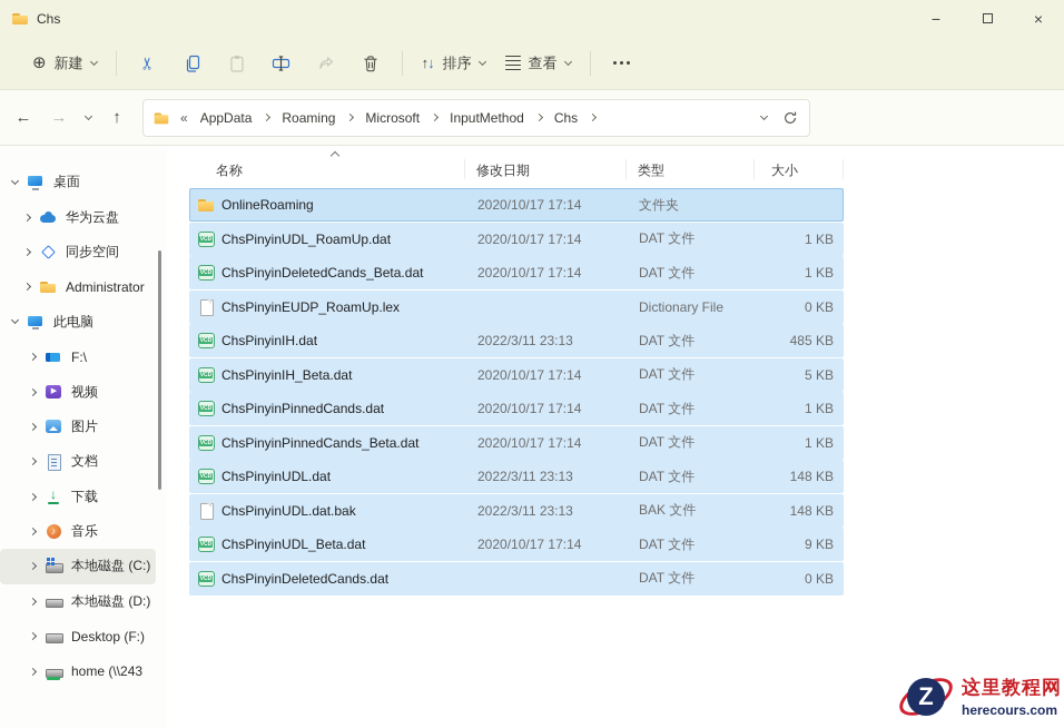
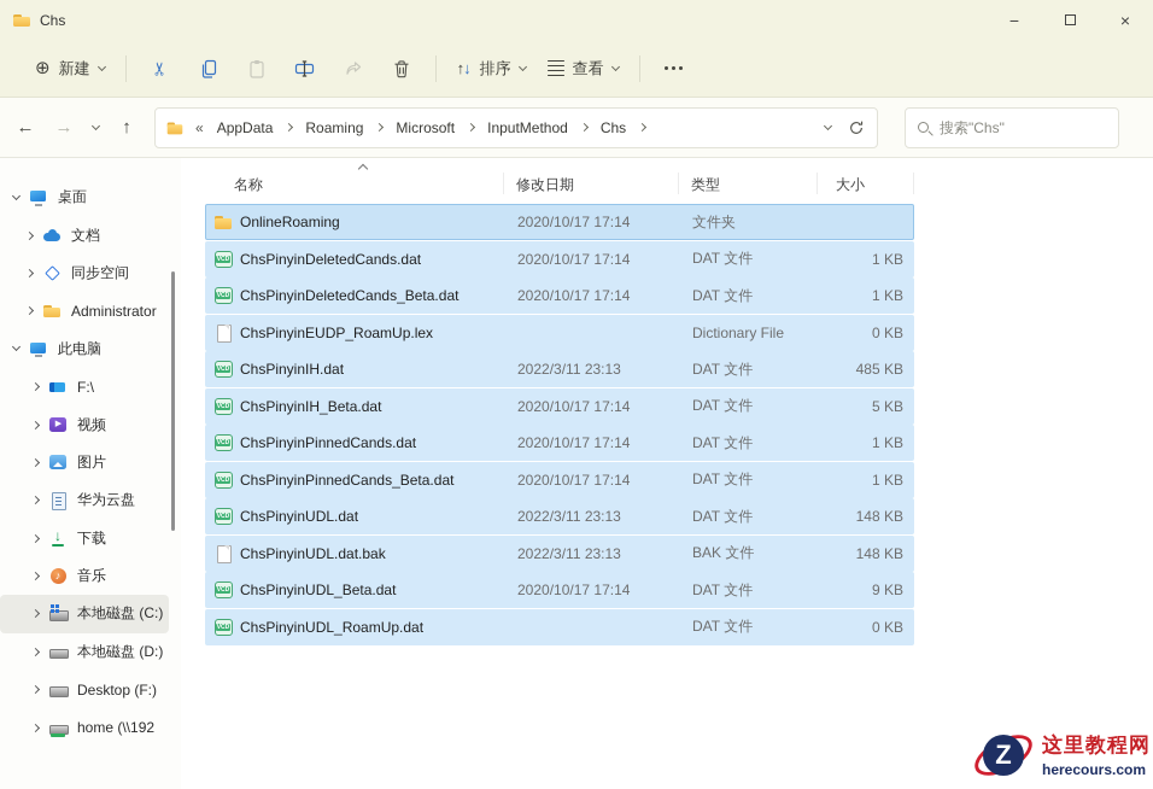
  Chs
  −
  ×
  ⊕
  新建
  ↑
  ↓
  排序
  查看
  ←
  →
  ↑
  «
  AppData
  Roaming
  Microsoft
  InputMethod
  Chs
+ 搜索"Chs"
  桌面
- 华为云盘
+ 文档
  同步空间
  Administrator
  此电脑
  F:\
  视频
  图片
- 文档
+ 华为云盘
  下载
  音乐
  本地磁盘 (C:)
  本地磁盘 (D:)
  Desktop (F:)
- home (\\243
+ home (\\192
  名称
  修改日期
  类型
  大小
  OnlineRoaming
  2020/10/17 17:14
  文件夹
- ChsPinyinUDL_RoamUp.dat
+ ChsPinyinDeletedCands.dat
  2020/10/17 17:14
  DAT 文件
  1 KB
  ChsPinyinDeletedCands_Beta.dat
  2020/10/17 17:14
  DAT 文件
  1 KB
  ChsPinyinEUDP_RoamUp.lex
  Dictionary File
  0 KB
  ChsPinyinIH.dat
  2022/3/11 23:13
  DAT 文件
  485 KB
  ChsPinyinIH_Beta.dat
  2020/10/17 17:14
  DAT 文件
  5 KB
  ChsPinyinPinnedCands.dat
  2020/10/17 17:14
  DAT 文件
  1 KB
  ChsPinyinPinnedCands_Beta.dat
  2020/10/17 17:14
  DAT 文件
  1 KB
  ChsPinyinUDL.dat
  2022/3/11 23:13
  DAT 文件
  148 KB
  ChsPinyinUDL.dat.bak
  2022/3/11 23:13
  BAK 文件
  148 KB
  ChsPinyinUDL_Beta.dat
  2020/10/17 17:14
  DAT 文件
  9 KB
- ChsPinyinDeletedCands.dat
+ ChsPinyinUDL_RoamUp.dat
  DAT 文件
  0 KB
  Z
  这里教程网
  herecours.com
